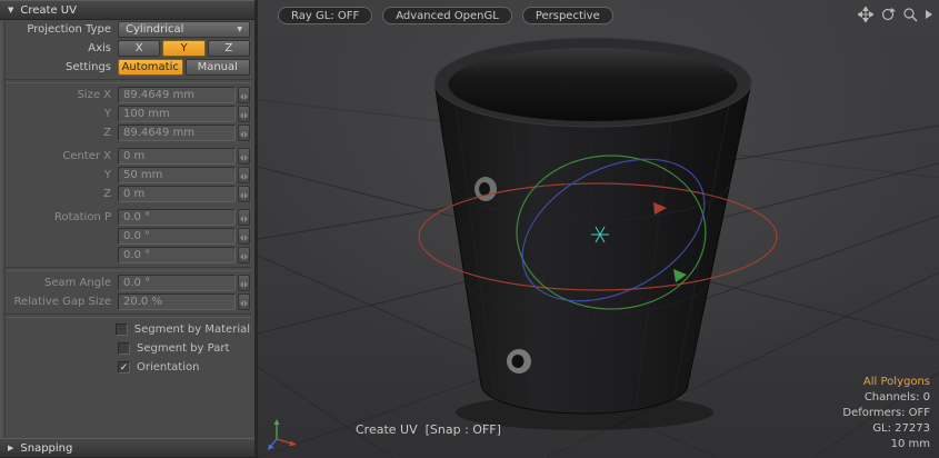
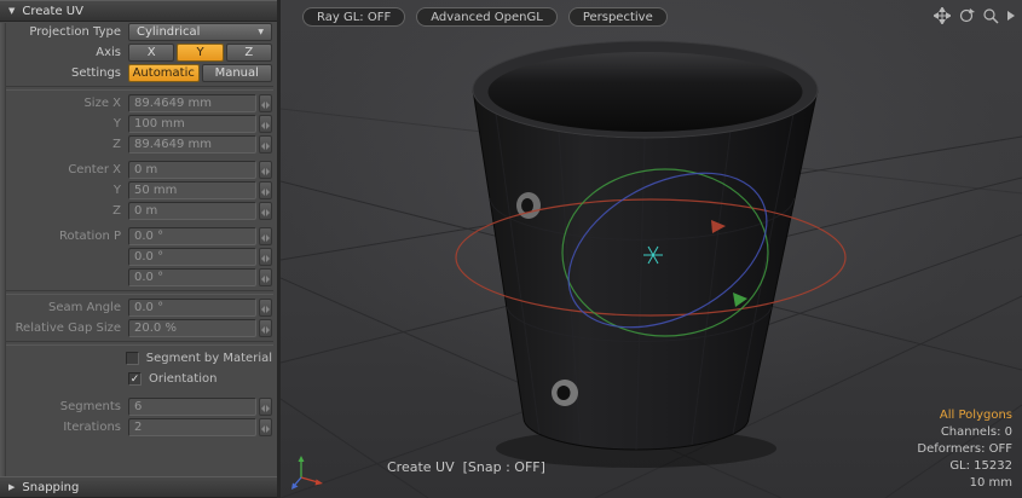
  ▼
  Create UV
  Projection Type
  Cylindrical
  Axis
  X
  Y
  Z
  Settings
  Automatic
  Manual
  Size X
  89.4649 mm
  Y
  100 mm
  Z
  89.4649 mm
  Center X
  0 m
  Y
  50 mm
  Z
  0 m
  Rotation P
  0.0 °
  0.0 °
  0.0 °
  Seam Angle
  0.0 °
  Relative Gap Size
  20.0 %
  Segment by Material
- Segment by Part
  ✓
  Orientation
+ Segments
+ 6
+ Iterations
+ 2
  ▶
  Snapping
  Ray GL: OFF
  Advanced OpenGL
  Perspective
  Create UV [Snap : OFF]
  All Polygons
  Channels: 0
  Deformers: OFF
- GL: 27273
+ GL: 15232
  10 mm
